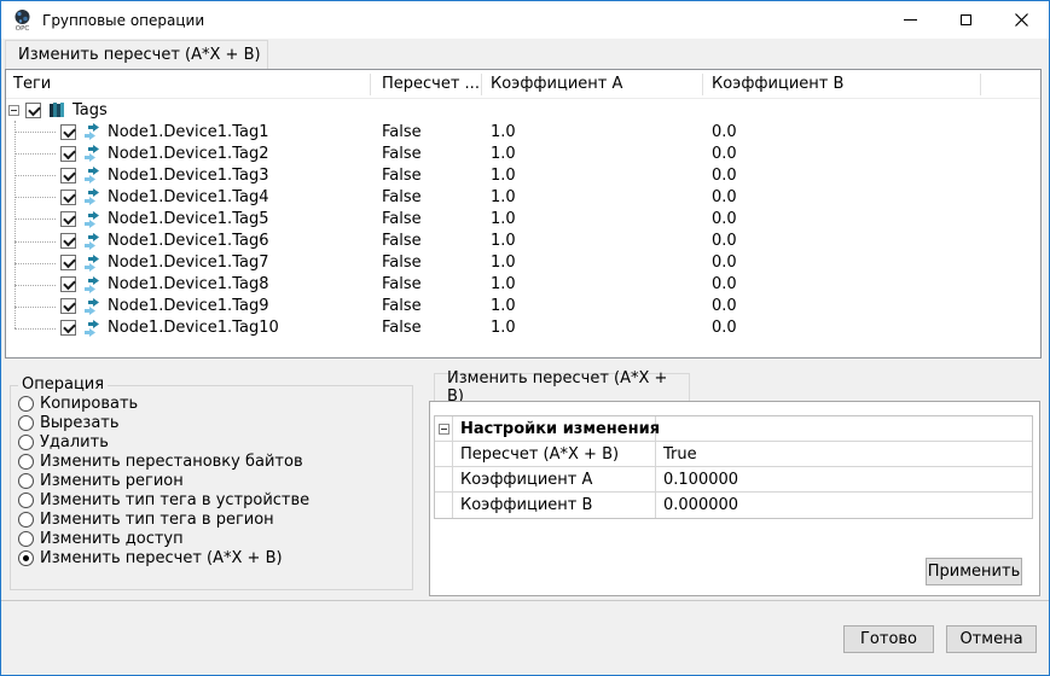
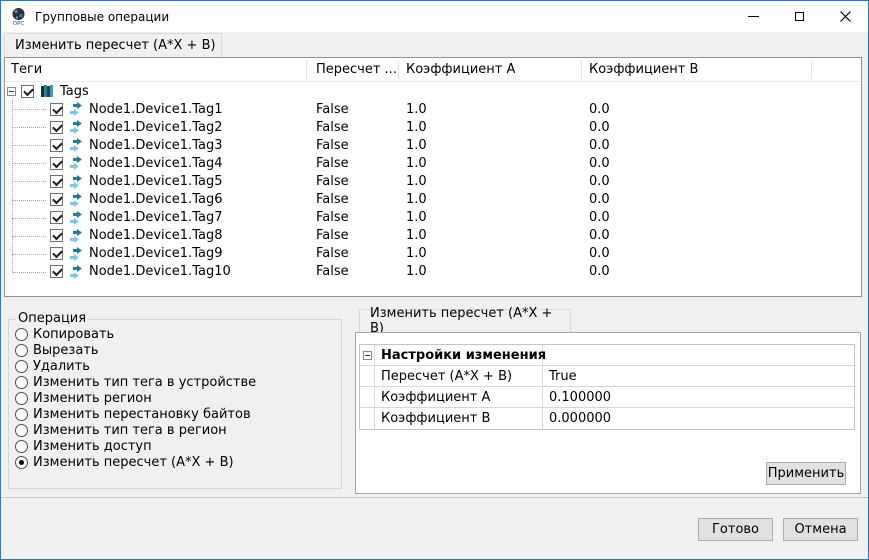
  Групповые операции
  Изменить пересчет (A*X + B)
  Теги
  Пересчет ...
  Коэффициент A
  Коэффициент B
  Tags
  Node1.Device1.Tag1
  False
  1.0
  0.0
  Node1.Device1.Tag2
  False
  1.0
  0.0
  Node1.Device1.Tag3
  False
  1.0
  0.0
  Node1.Device1.Tag4
  False
  1.0
  0.0
  Node1.Device1.Tag5
  False
  1.0
  0.0
  Node1.Device1.Tag6
  False
  1.0
  0.0
  Node1.Device1.Tag7
  False
  1.0
  0.0
  Node1.Device1.Tag8
  False
  1.0
  0.0
  Node1.Device1.Tag9
  False
  1.0
  0.0
  Node1.Device1.Tag10
  False
  1.0
  0.0
  Операция
  Копировать
  Вырезать
  Удалить
- Изменить перестановку байтов
+ Изменить тип тега в устройстве
  Изменить регион
- Изменить тип тега в устройстве
+ Изменить перестановку байтов
  Изменить тип тега в регион
  Изменить доступ
  Изменить пересчет (A*X + B)
  Изменить пересчет (A*X + B)
  Настройки изменения
  Пересчет (A*X + B)
  True
  Коэффициент A
  0.100000
  Коэффициент B
  0.000000
  Применить
  Готово
  Отмена
